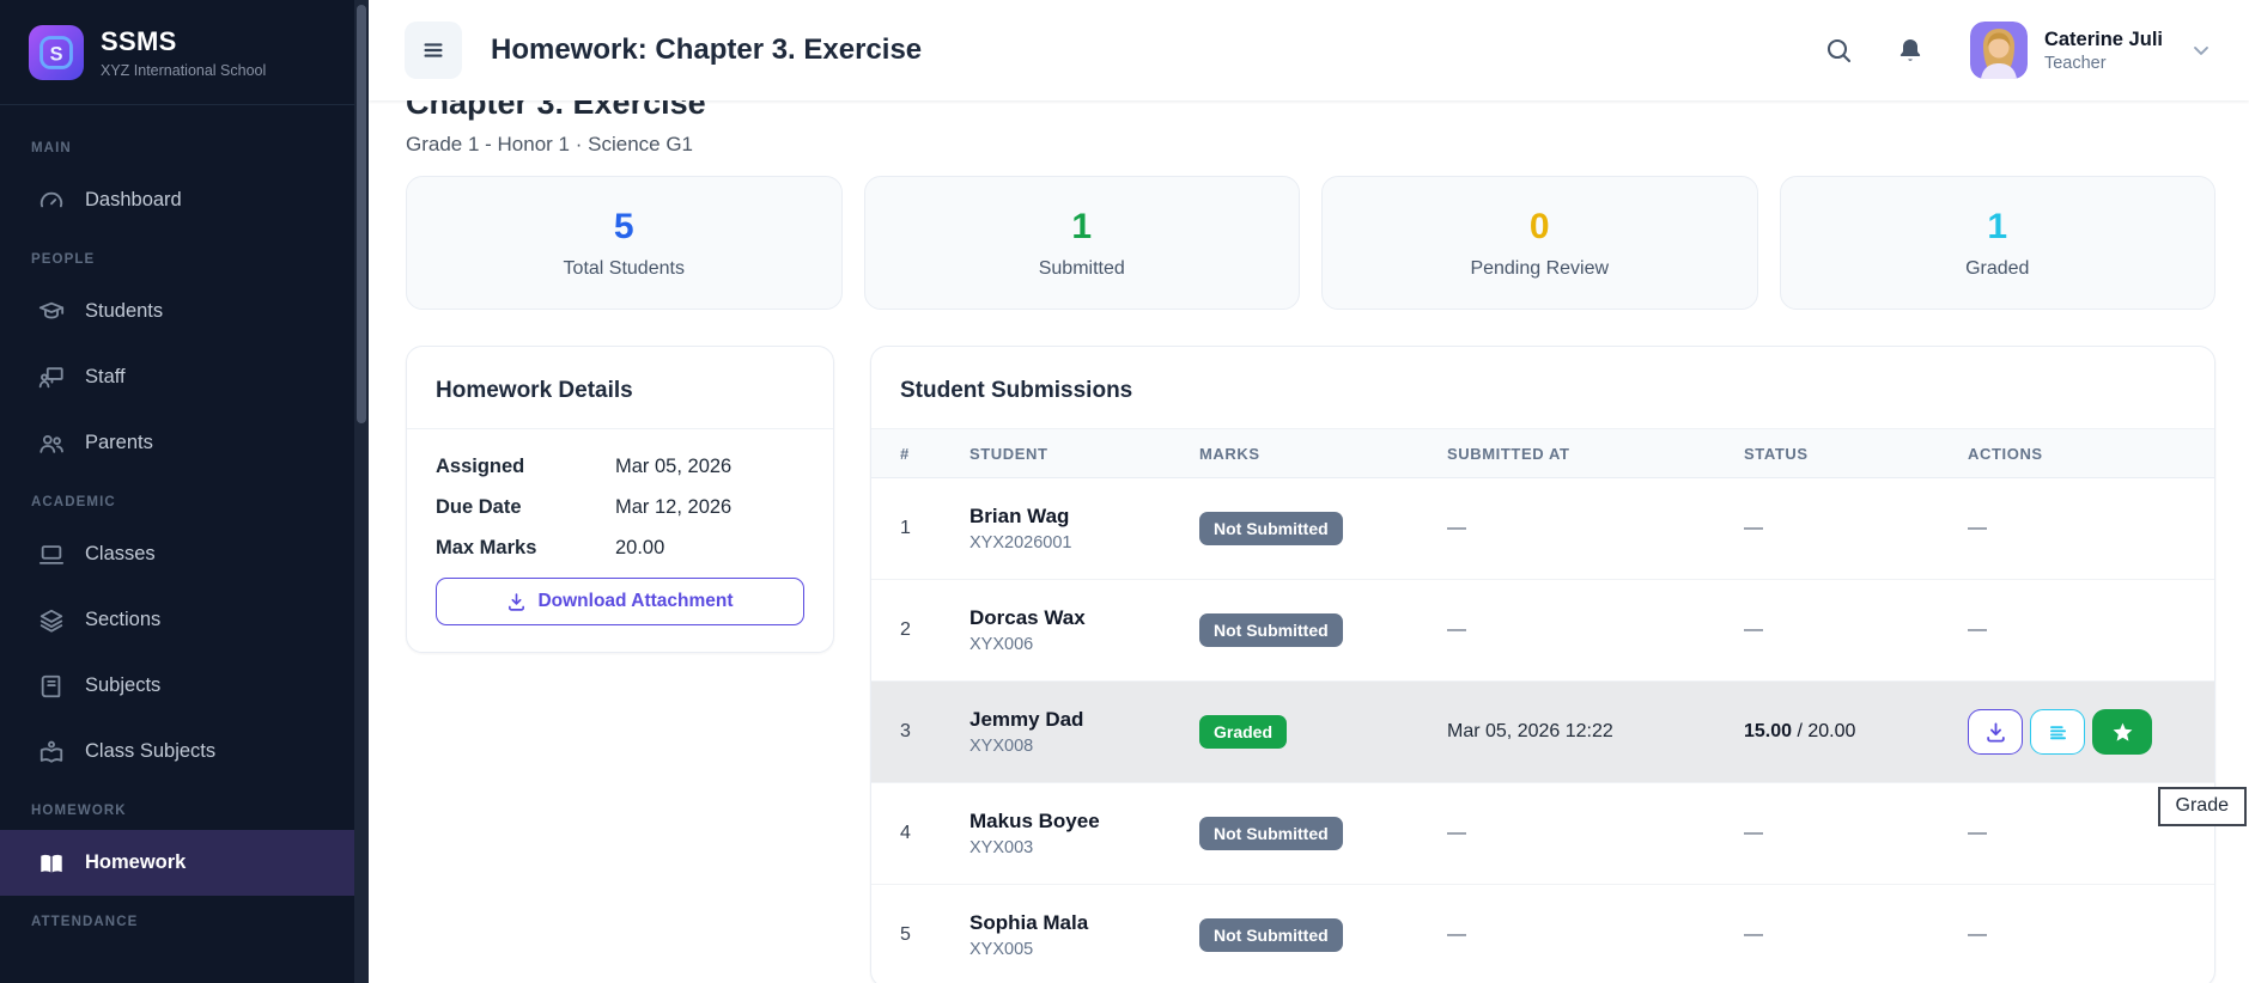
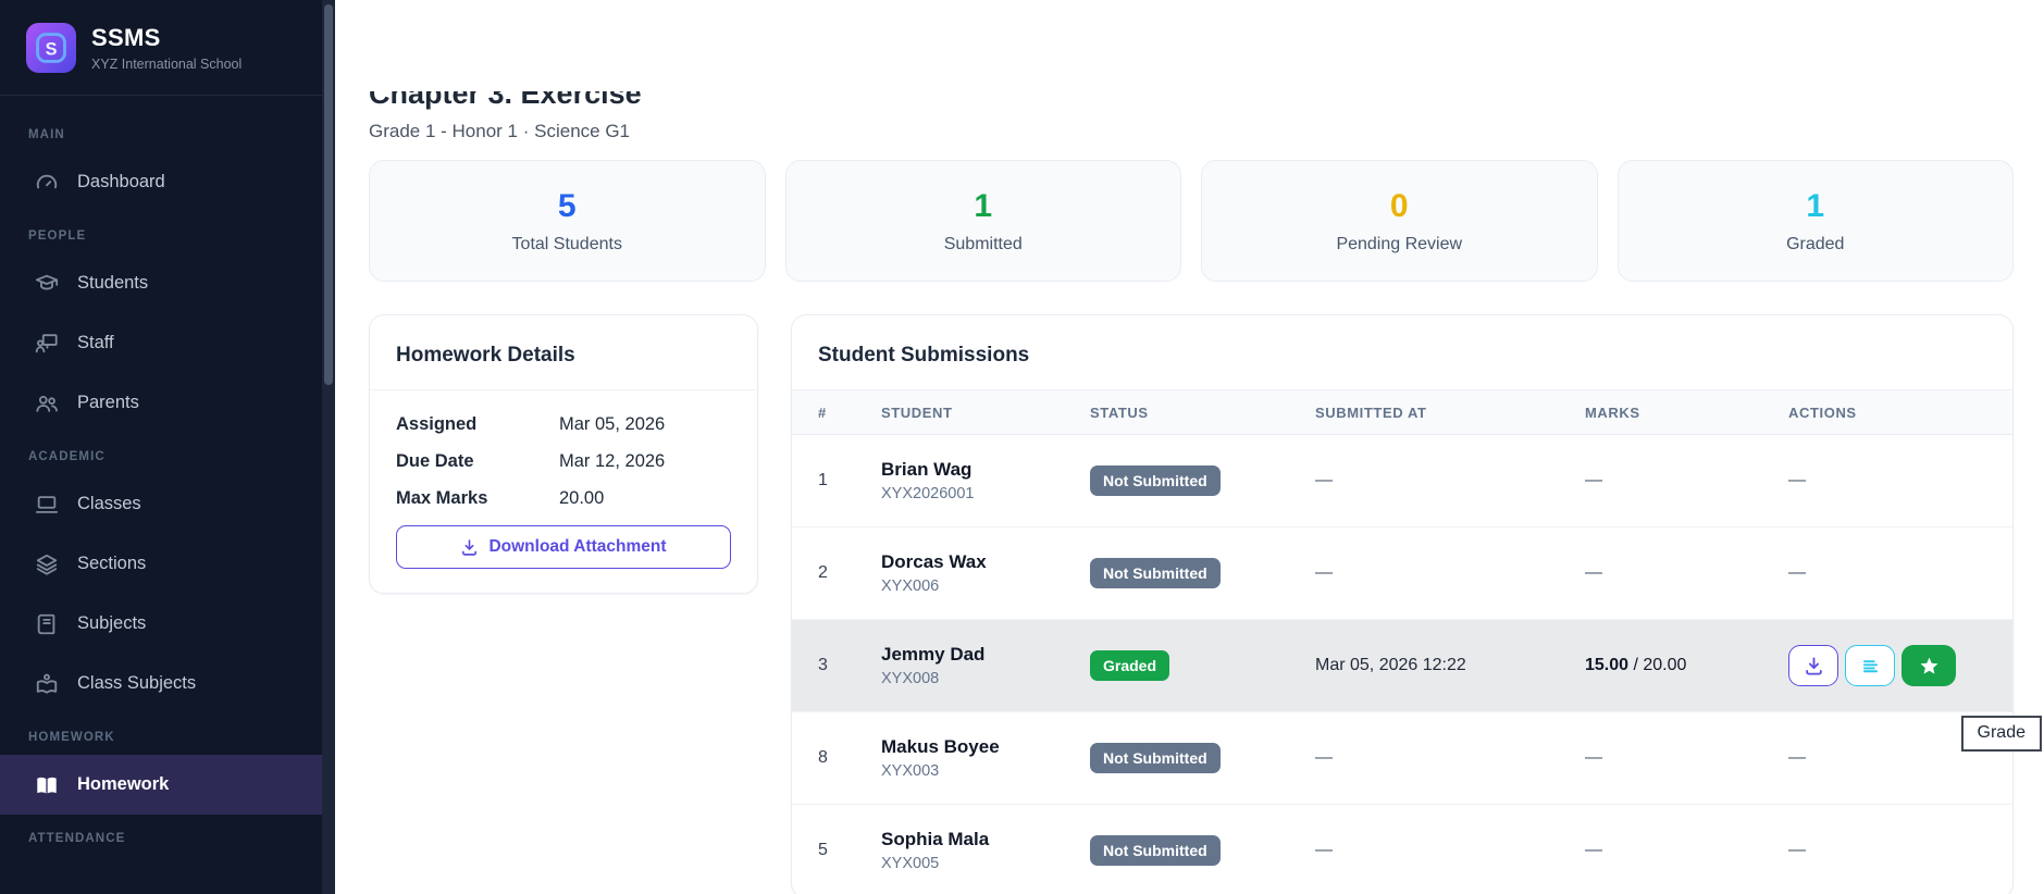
  S
  SSMS
  XYZ International School
  MAIN
  Dashboard
  PEOPLE
  Students
  Staff
  Parents
  ACADEMIC
  Classes
  Sections
  Subjects
  Class Subjects
  HOMEWORK
  Homework
  ATTENDANCE
- Homework: Chapter 3. Exercise
- Caterine Juli
- Teacher
  Chapter 3. Exercise
  Grade 1 - Honor 1 · Science G1
  5
  Total Students
  1
  Submitted
  0
  Pending Review
  1
  Graded
  Homework Details
  Assigned
  Mar 05, 2026
  Due Date
  Mar 12, 2026
  Max Marks
  20.00
  Download Attachment
  Student Submissions
  #
  STUDENT
- MARKS
+ STATUS
  SUBMITTED AT
- STATUS
+ MARKS
  ACTIONS
  1
  Brian Wag
  XYX2026001
  Not Submitted
  —
  —
  —
  2
  Dorcas Wax
  XYX006
  Not Submitted
  —
  —
  —
  3
  Jemmy Dad
  XYX008
  Graded
  Mar 05, 2026 12:22
  15.00 / 20.00
- 4
+ 8
  Makus Boyee
  XYX003
  Not Submitted
  —
  —
  —
  5
  Sophia Mala
  XYX005
  Not Submitted
  —
  —
  —
  Grade
